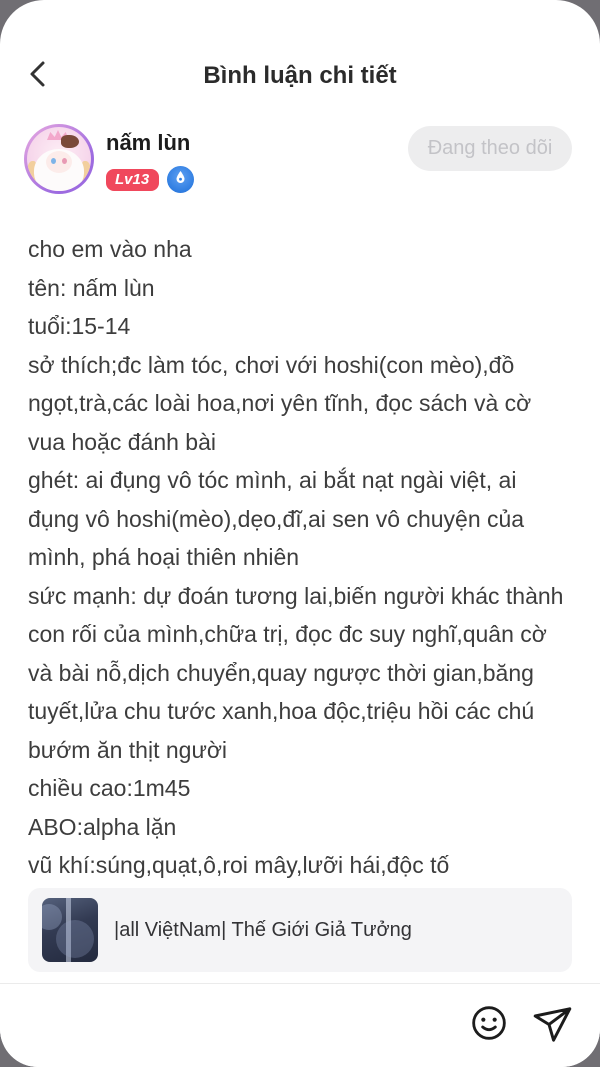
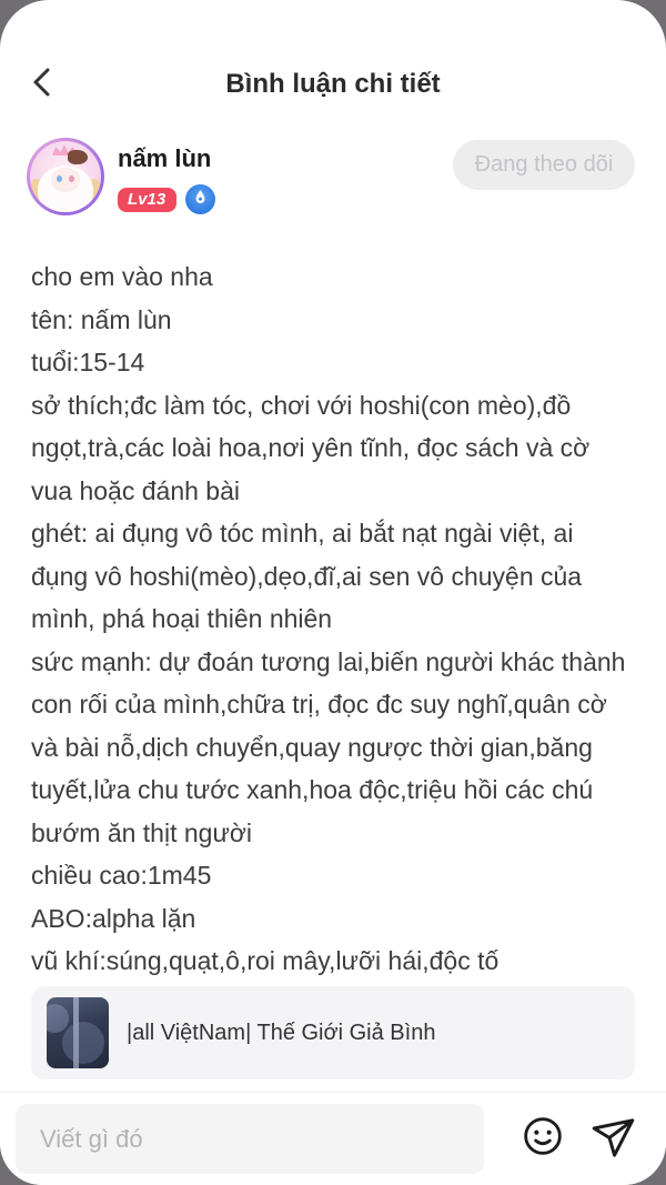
  Bình luận chi tiết
  nấm lùn
  Lv13
  Đang theo dõi
  cho em vào nha
  tên: nấm lùn
  tuổi:15-14
  sở thích;đc làm tóc, chơi với hoshi(con mèo),đồ ngọt,trà,các loài hoa,nơi yên tĩnh, đọc sách và cờ vua hoặc đánh bài
  ghét: ai đụng vô tóc mình, ai bắt nạt ngài việt, ai đụng vô hoshi(mèo),dẹo,đĩ,ai sen vô chuyện của mình, phá hoại thiên nhiên
  sức mạnh: dự đoán tương lai,biến người khác thành con rối của mình,chữa trị, đọc đc suy nghĩ,quân cờ và bài nỗ,dịch chuyển,quay ngược thời gian,băng tuyết,lửa chu tước xanh,hoa độc,triệu hồi các chú bướm ăn thịt người
  chiều cao:1m45
  ABO:alpha lặn
  vũ khí:súng,quạt,ô,roi mây,lưỡi hái,độc tố
- |all ViệtNam| Thế Giới Giả Tưởng
+ |all ViệtNam| Thế Giới Giả Bình
+ Viết gì đó
